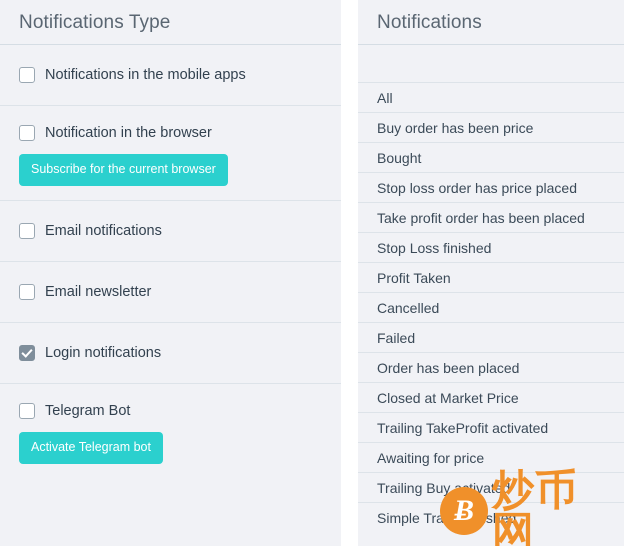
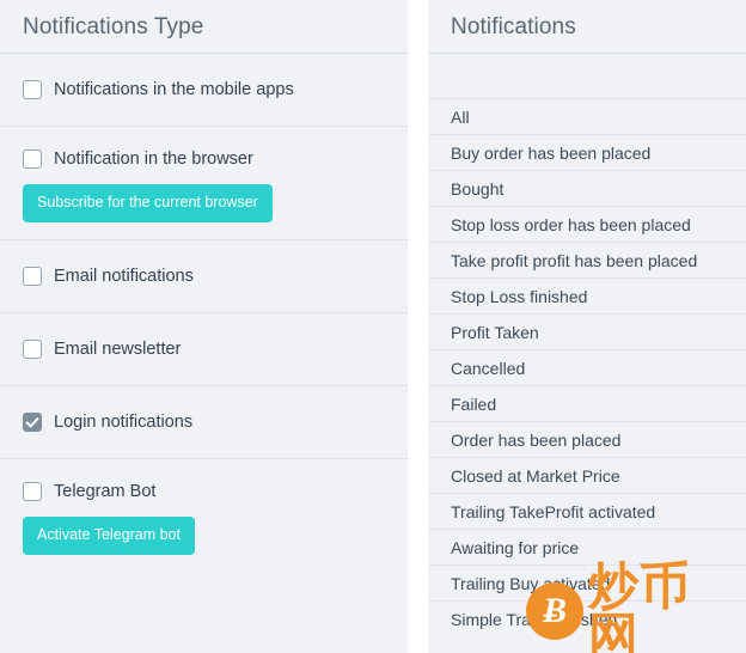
  Notifications Type
  Notifications in the mobile apps
  Notification in the browser
  Subscribe for the current browser
  Email notifications
  Email newsletter
  Login notifications
  Telegram Bot
  Activate Telegram bot
  Notifications
  All
- Buy order has been price
+ Buy order has been placed
  Bought
- Stop loss order has price placed
+ Stop loss order has been placed
- Take profit order has been placed
+ Take profit profit has been placed
  Stop Loss finished
  Profit Taken
  Cancelled
  Failed
  Order has been placed
  Closed at Market Price
  Trailing TakeProfit activated
  Awaiting for price
  Trailing Buyivated
  Ƀ
  炒币网
